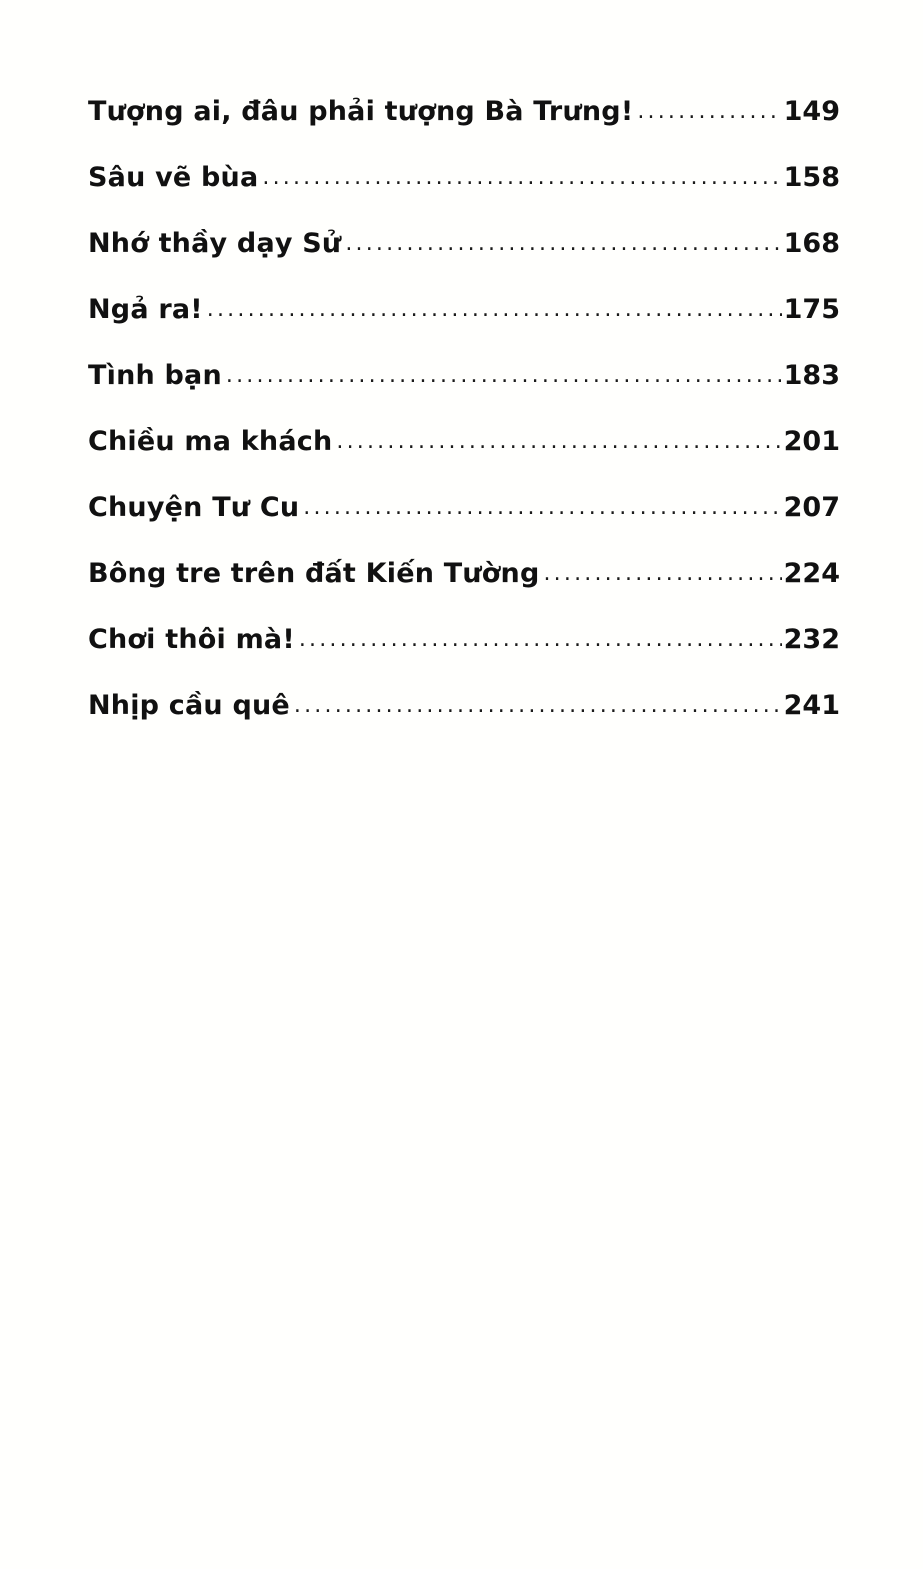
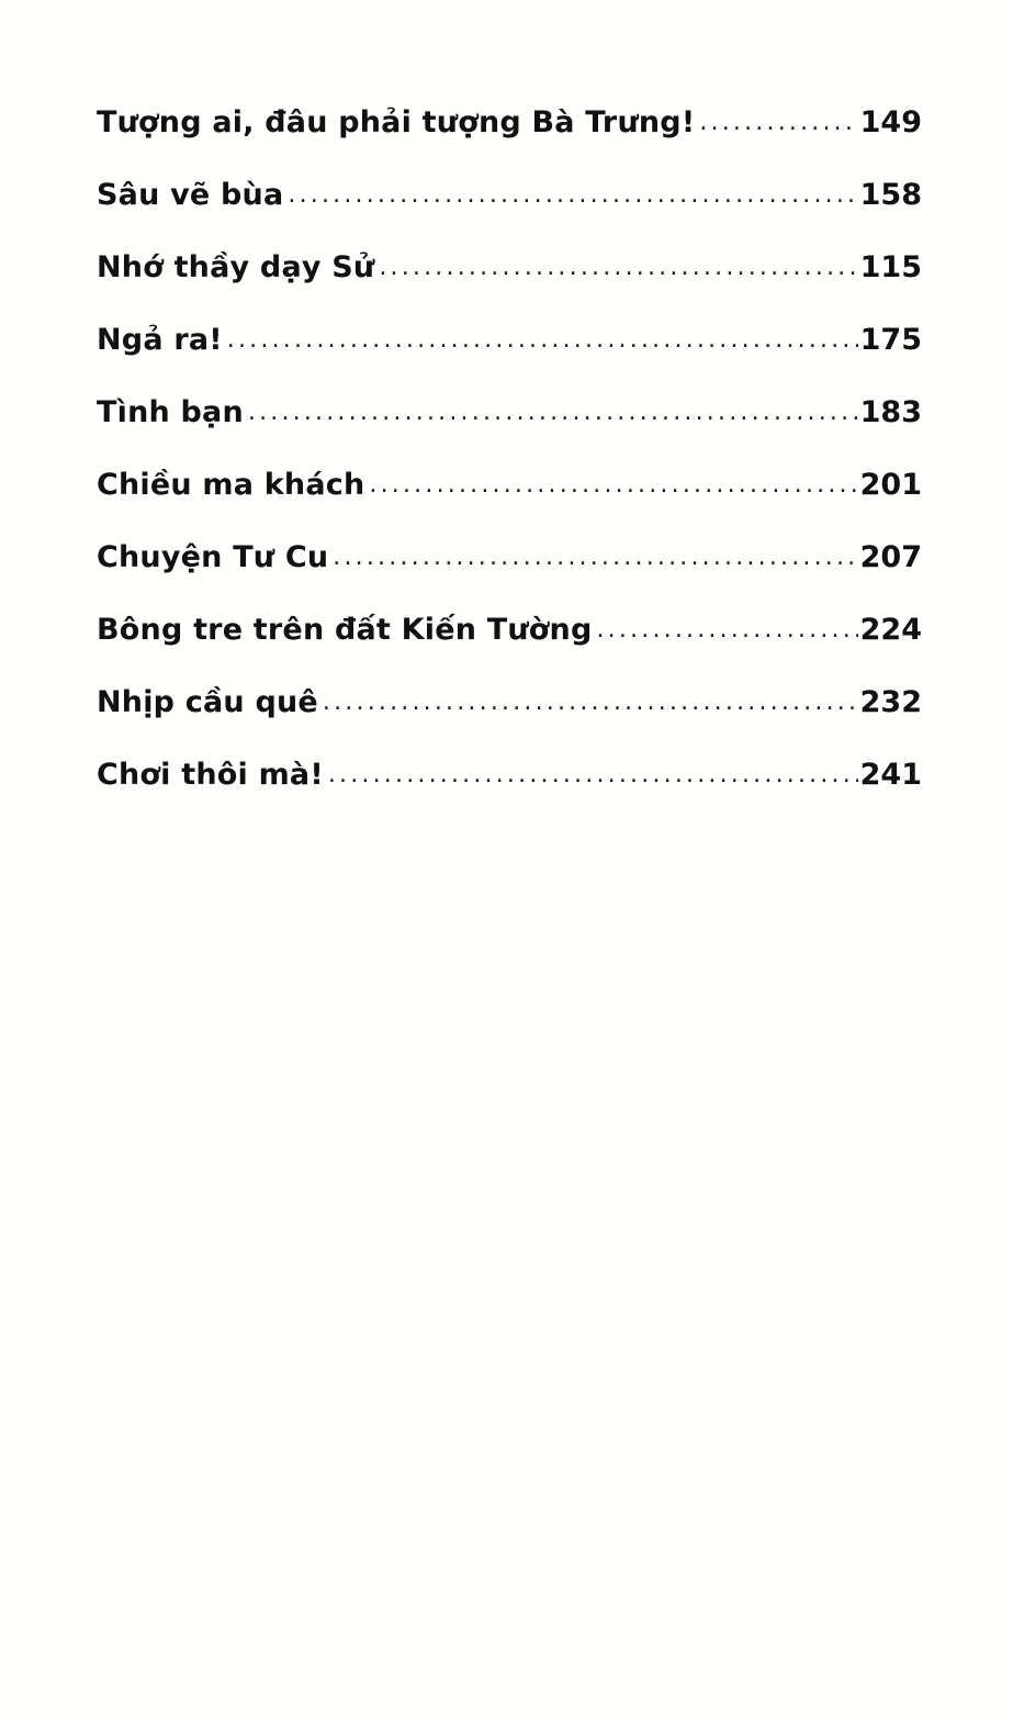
  Tượng ai, đâu phải tượng Bà Trưng!
  149
  Sâu vẽ bùa
  158
  Nhớ thầy dạy Sử
- 168
+ 115
  Ngả ra!
  175
  Tình bạn
  183
  Chiều ma khách
  201
  Chuyện Tư Cu
  207
  Bông tre trên đất Kiến Tường
  224
- Chơi thôi mà!
+ Nhịp cầu quê
  232
- Nhịp cầu quê
+ Chơi thôi mà!
  241
